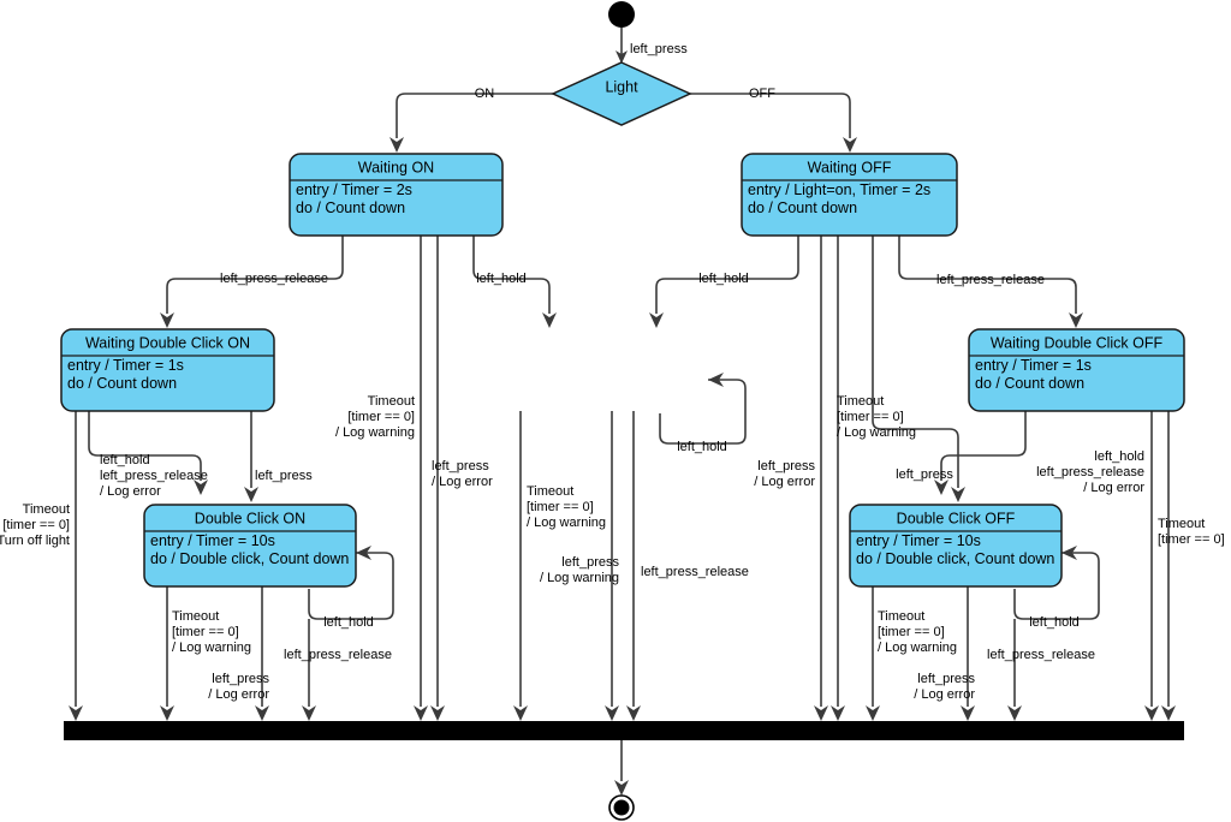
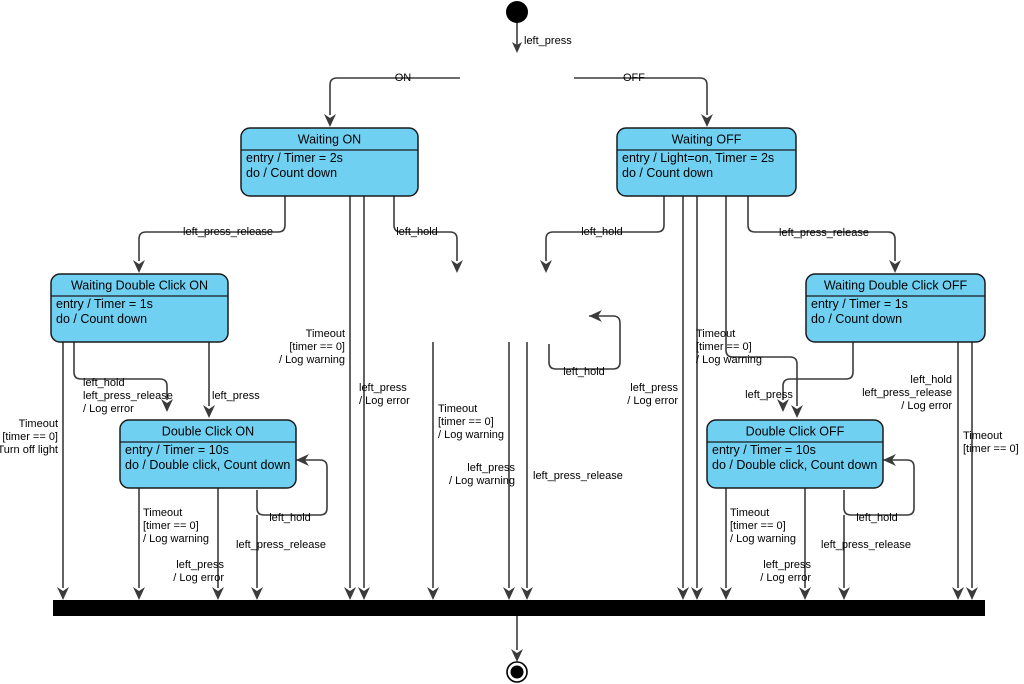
- Light
  Waiting ON
  entry / Timer = 2s
  do / Count down
  Waiting OFF
  entry / Light=on, Timer = 2s
  do / Count down
  Waiting Double Click ON
  entry / Timer = 1s
  do / Count down
  Waiting Double Click OFF
  entry / Timer = 1s
  do / Count down
  Double Click ON
  entry / Timer = 10s
  do / Double click, Count down
  Double Click OFF
  entry / Timer = 10s
  do / Double click, Count down
  left_press
  ON
  OFF
  left_press_release
  left_hold
  left_hold
  left_press_release
  left_hold
  left_press_release
  / Log error
  left_press
  Timeout
  [timer == 0]
  Turn off light
  Timeout
  [timer == 0]
  / Log warning
  left_press
  / Log error
  Timeout
  [timer == 0]
  / Log warning
  left_press
  / Log error
  left_hold
  left_press_release
  Timeout
  [timer == 0]
  / Log warning
  left_press
  / Log warning
  left_hold
  left_press_release
  Timeout
  [timer == 0]
  / Log warning
  left_press
  / Log error
  left_press
  left_hold
  left_press_release
  / Log error
  Timeout
  [timer == 0]
  Timeout
  [timer == 0]
  / Log warning
  left_press
  / Log error
  left_hold
  left_press_release
